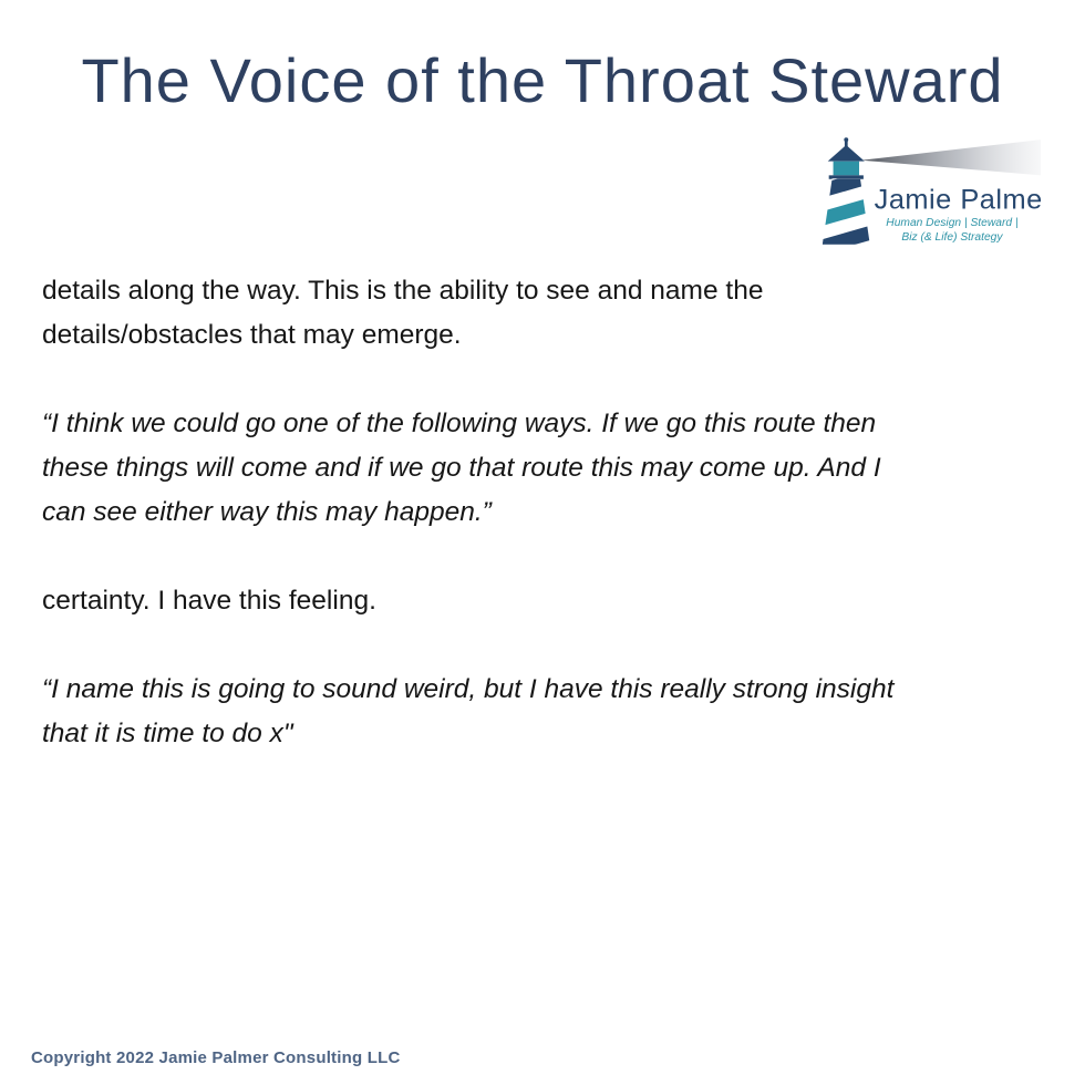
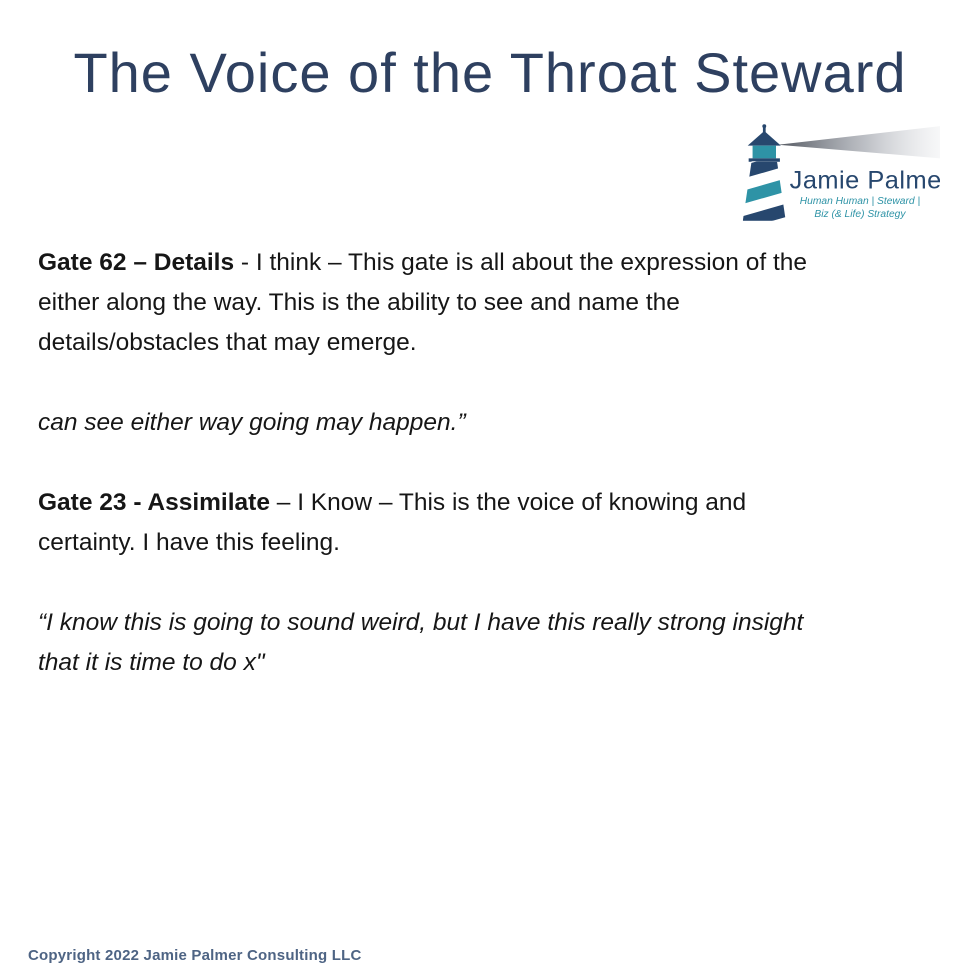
  The Voice of the Throat Steward
  Jamie Palme
- Human Design | Steward |
+ Human Human | Steward |
  Biz (& Life) Strategy
+ Gate 62 – Details - I think – This gate is all about the expression of the
- details along the way. This is the ability to see and name the
+ either along the way. This is the ability to see and name the
  details/obstacles that may emerge.
- “I think we could go one of the following ways. If we go this route then
- these things will come and if we go that route this may come up. And I
- can see either way this may happen.”
+ can see either way going may happen.”
+ Gate 23 - Assimilate – I Know – This is the voice of knowing and
  certainty. I have this feeling.
- “I name this is going to sound weird, but I have this really strong insight
+ “I know this is going to sound weird, but I have this really strong insight
  that it is time to do x"
  Copyright 2022 Jamie Palmer Consulting LLC
